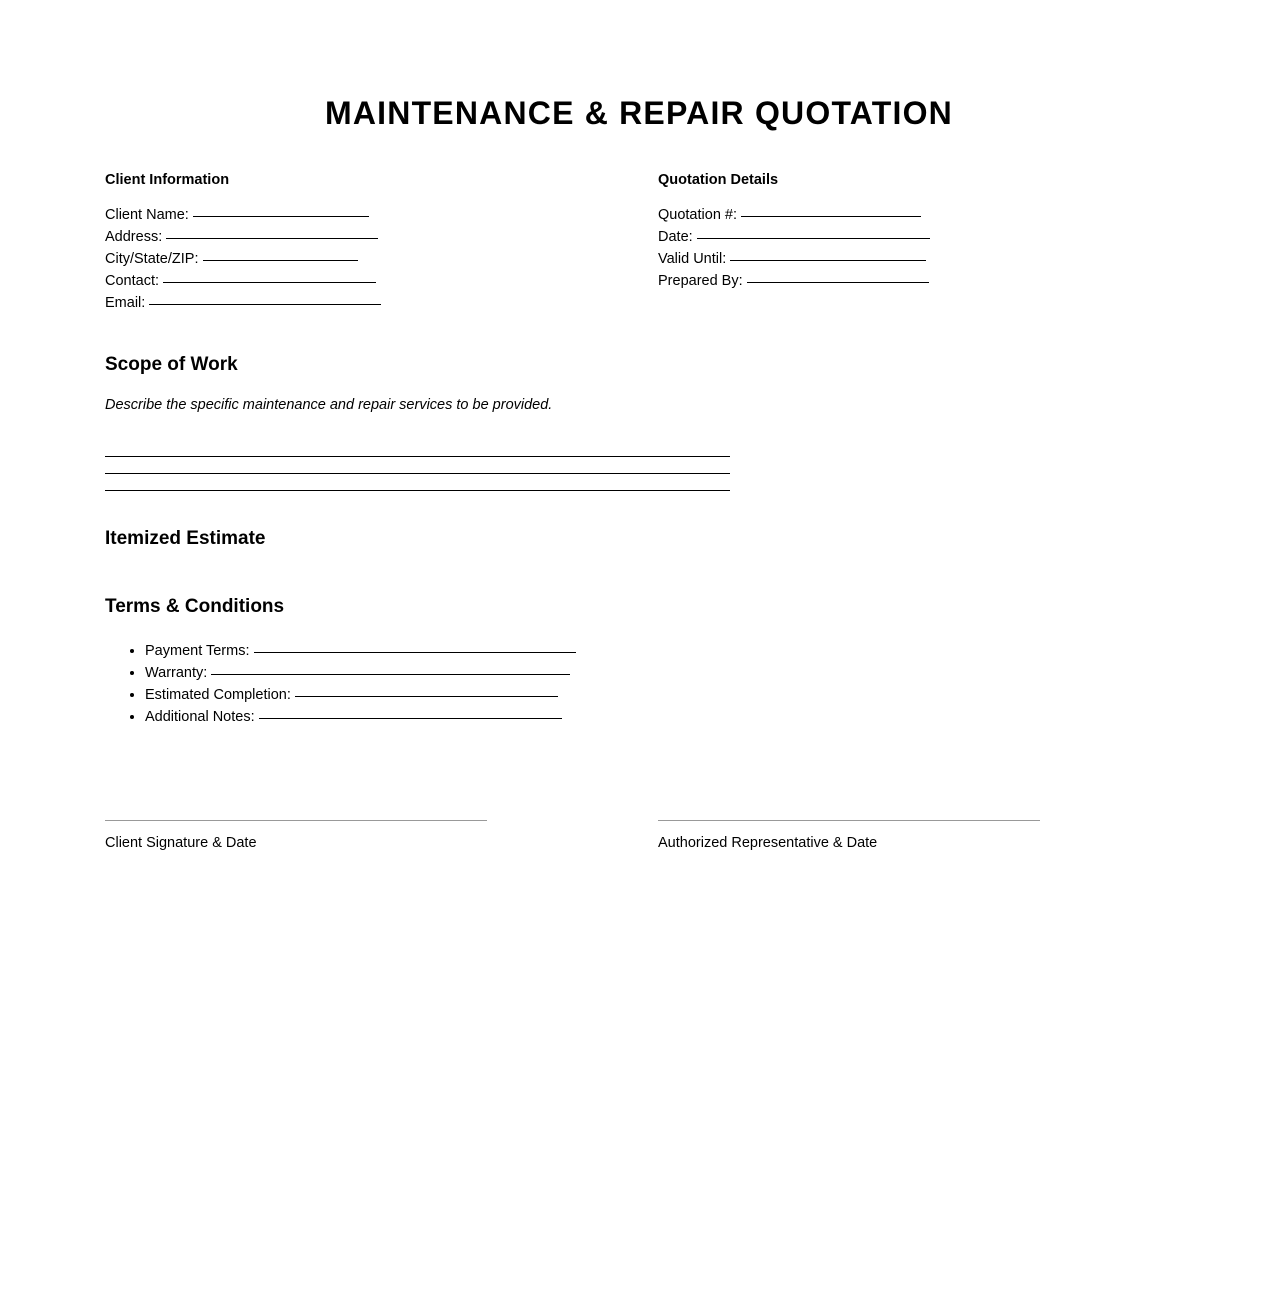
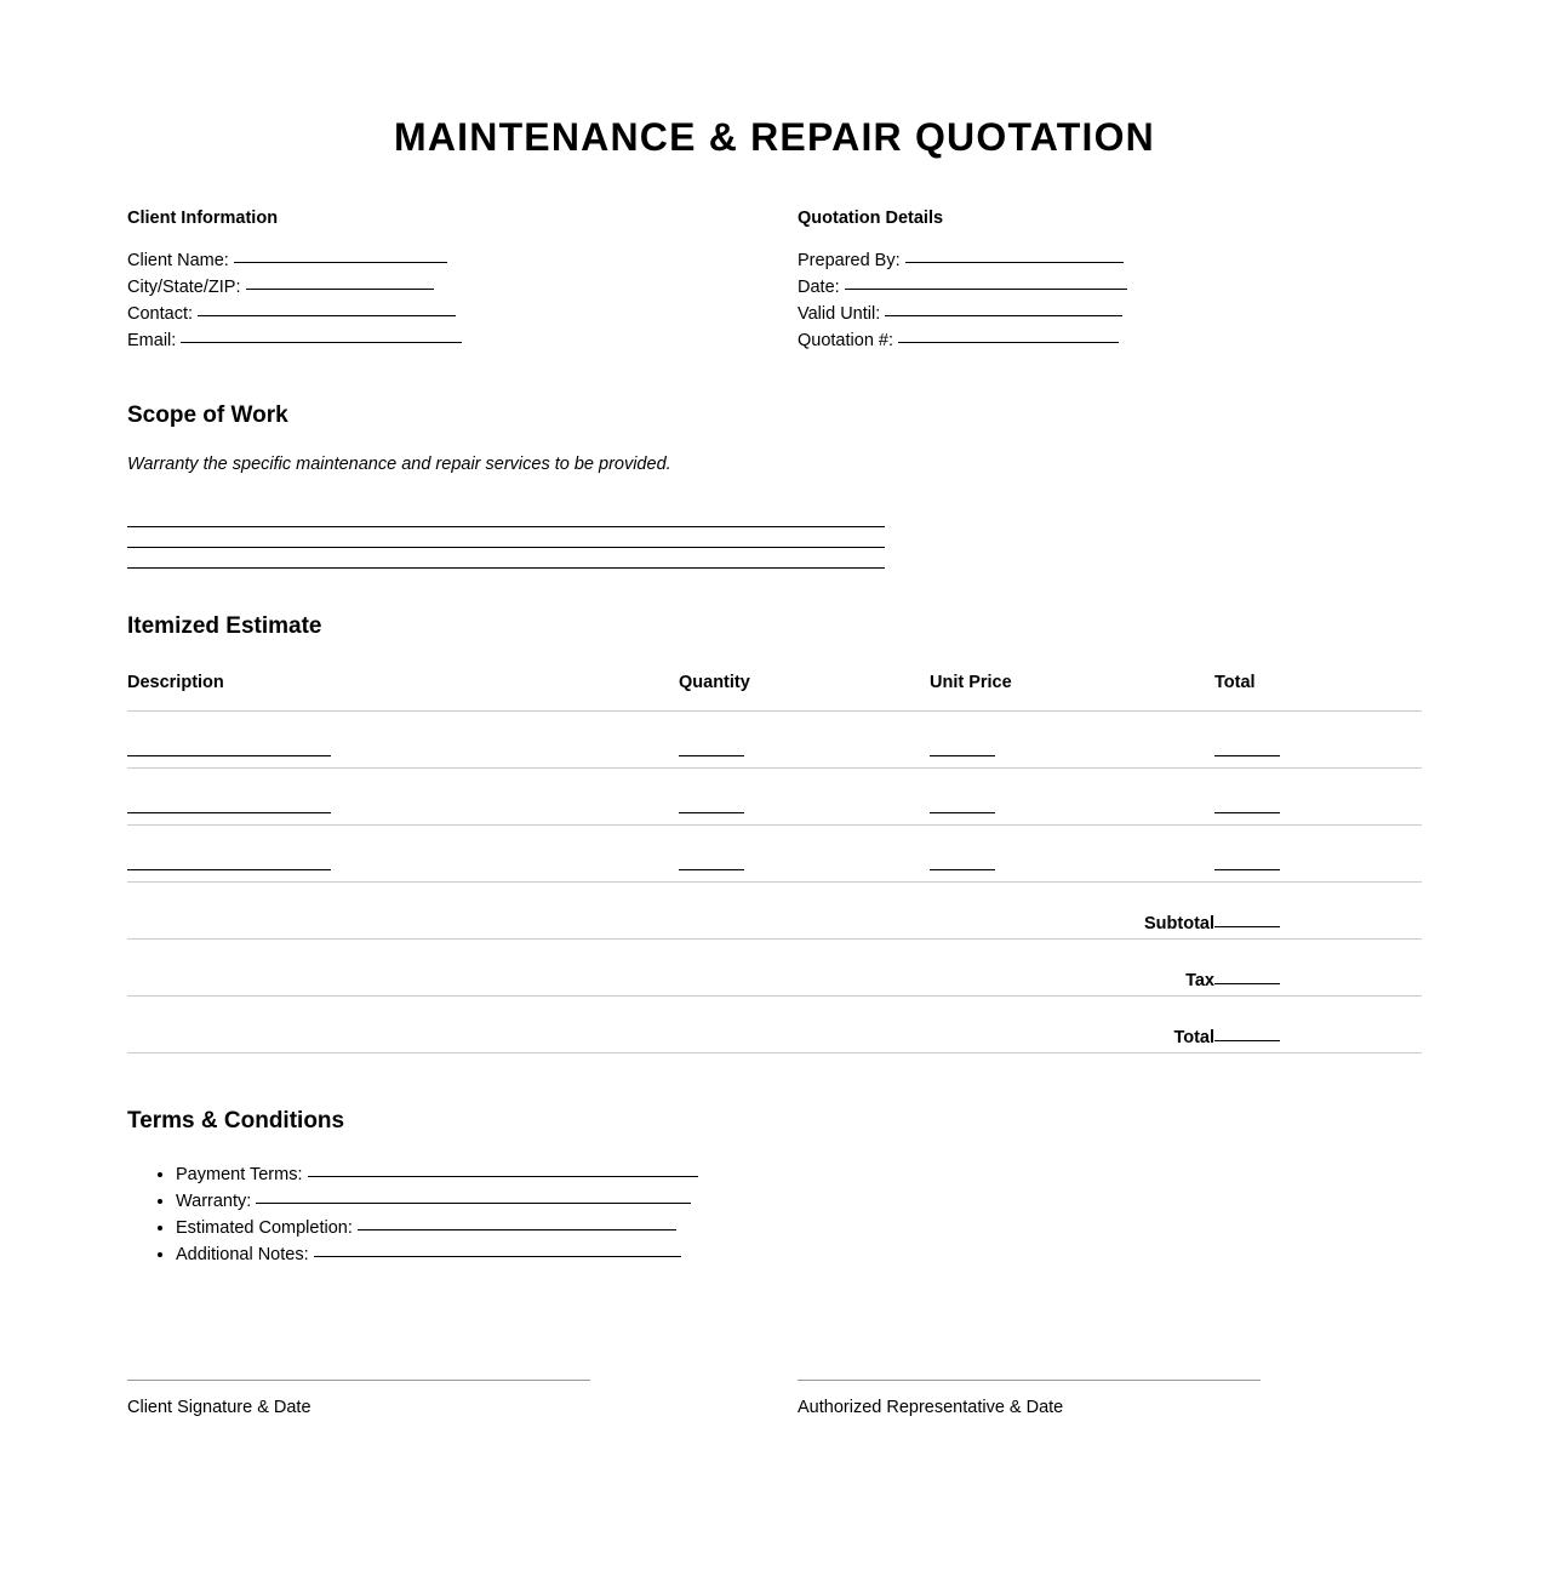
  MAINTENANCE & REPAIR QUOTATION
  Client Information
  Client Name:
- Address:
  City/State/ZIP:
  Contact:
  Email:
  Quotation Details
- Quotation #:
+ Prepared By:
  Date:
  Valid Until:
- Prepared By:
+ Quotation #:
  Scope of Work
- Describe the specific maintenance and repair services to be provided.
+ Warranty the specific maintenance and repair services to be provided.
  Itemized Estimate
+ Description	Quantity	Unit Price	Total
+ Subtotal
+ Tax
+ Total
  Terms & Conditions
  Payment Terms:
  Warranty:
  Estimated Completion:
  Additional Notes:
  Client Signature & Date
  Authorized Representative & Date
